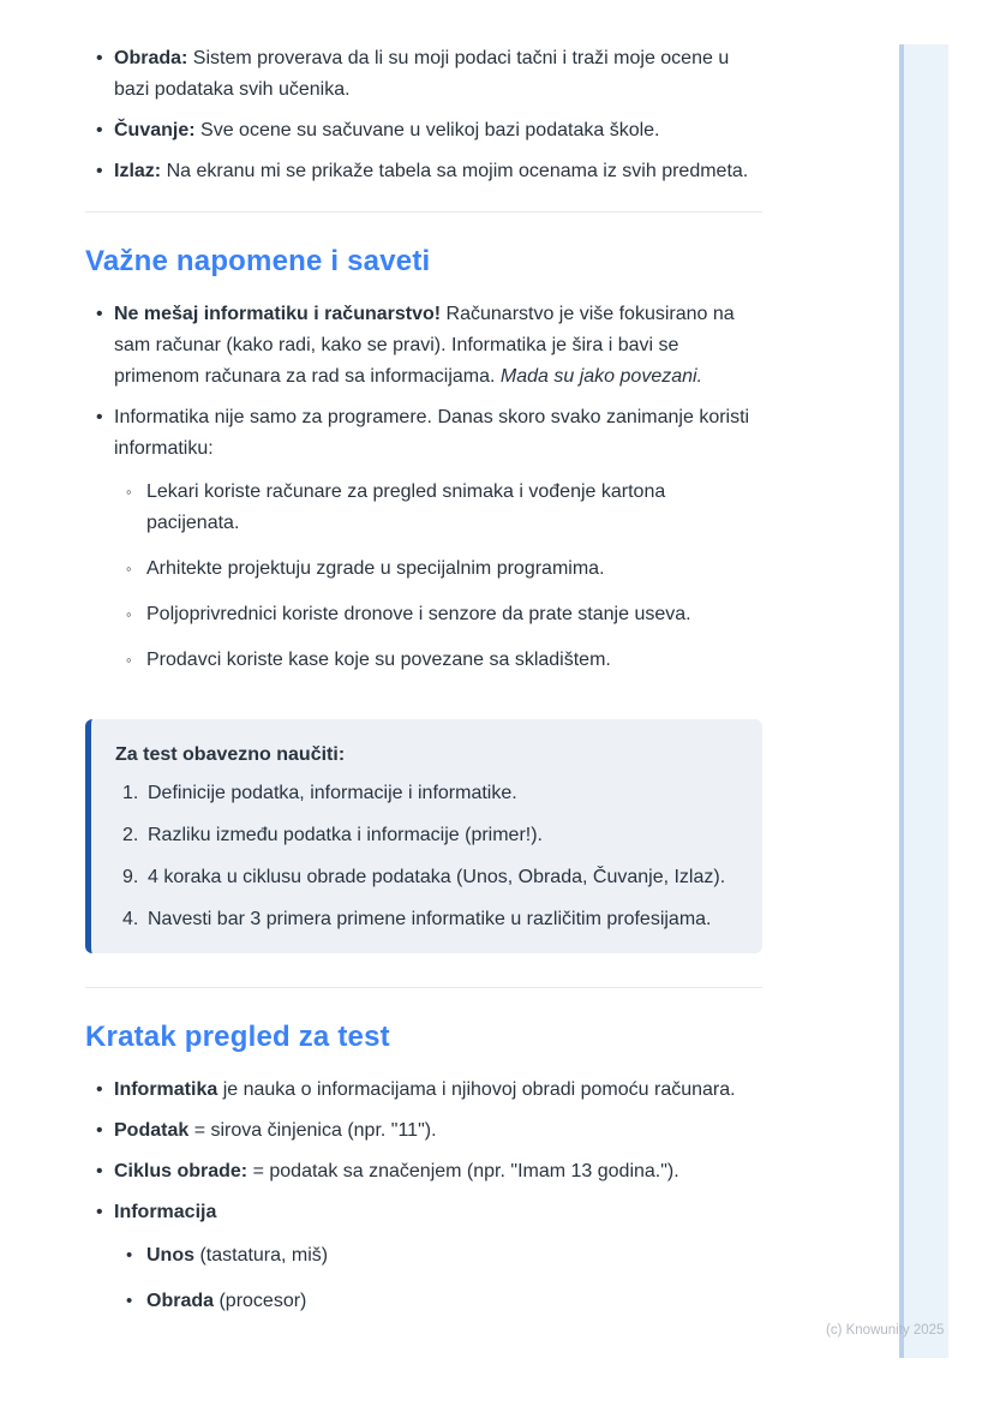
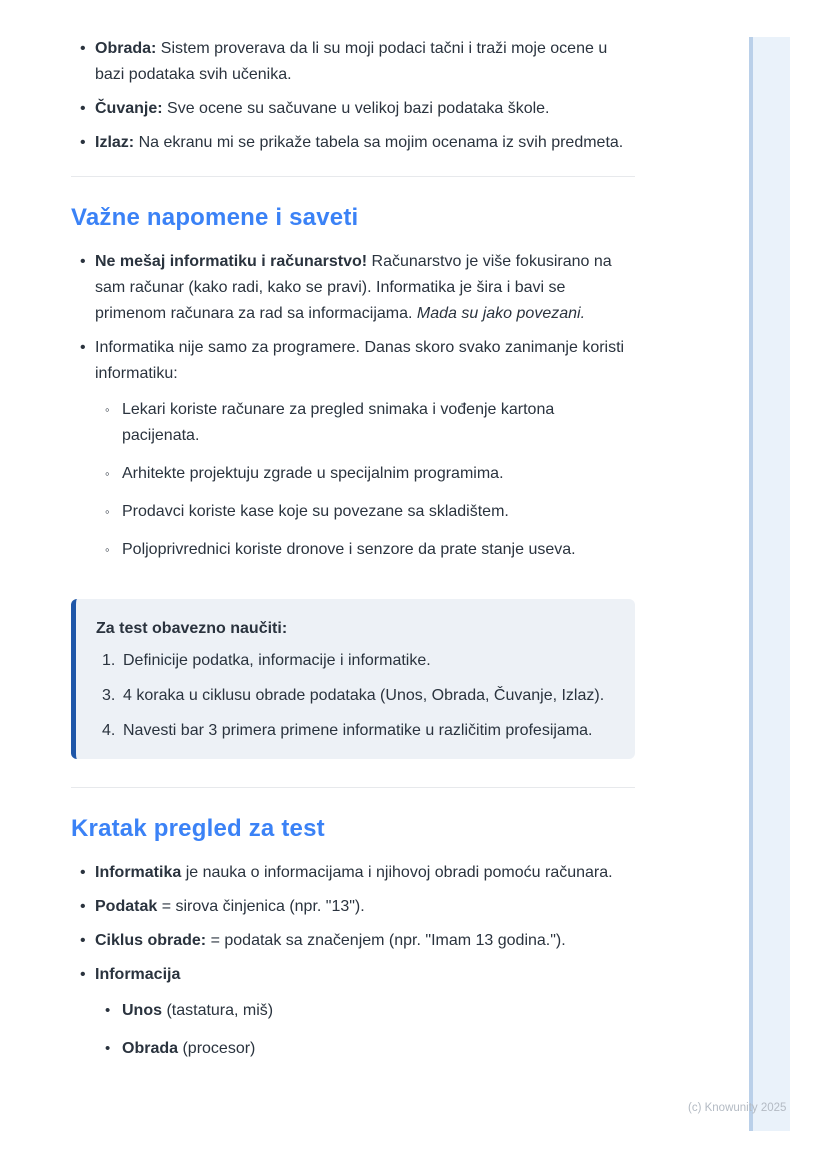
  •
  Obrada: Sistem proverava da li su moji podaci tačni i traži moje ocene u bazi podataka svih učenika.
  •
  Čuvanje: Sve ocene su sačuvane u velikoj bazi podataka škole.
  •
  Izlaz: Na ekranu mi se prikaže tabela sa mojim ocenama iz svih predmeta.
  Važne napomene i saveti
  •
  Ne mešaj informatiku i računarstvo! Računarstvo je više fokusirano na sam računar (kako radi, kako se pravi). Informatika je šira i bavi se primenom računara za rad sa informacijama. Mada su jako povezani.
  •
  Informatika nije samo za programere. Danas skoro svako zanimanje koristi informatiku:
  ◦
  Lekari koriste računare za pregled snimaka i vođenje kartona pacijenata.
  ◦
  Arhitekte projektuju zgrade u specijalnim programima.
  ◦
- Poljoprivrednici koriste dronove i senzore da prate stanje useva.
+ Prodavci koriste kase koje su povezane sa skladištem.
  ◦
- Prodavci koriste kase koje su povezane sa skladištem.
+ Poljoprivrednici koriste dronove i senzore da prate stanje useva.
  Za test obavezno naučiti:
  1.
  Definicije podatka, informacije i informatike.
- 2.
- Razliku između podatka i informacije (primer!).
- 9.
+ 3.
  4 koraka u ciklusu obrade podataka (Unos, Obrada, Čuvanje, Izlaz).
  4.
  Navesti bar 3 primera primene informatike u različitim profesijama.
  Kratak pregled za test
  •
  Informatika je nauka o informacijama i njihovoj obradi pomoću računara.
  •
- Podatak = sirova činjenica (npr. "11").
+ Podatak = sirova činjenica (npr. "13").
  •
  Ciklus obrade: = podatak sa značenjem (npr. "Imam 13 godina.").
  •
  Informacija
  •
  Unos (tastatura, miš)
  •
  Obrada (procesor)
  (c) Knowunity 2025
